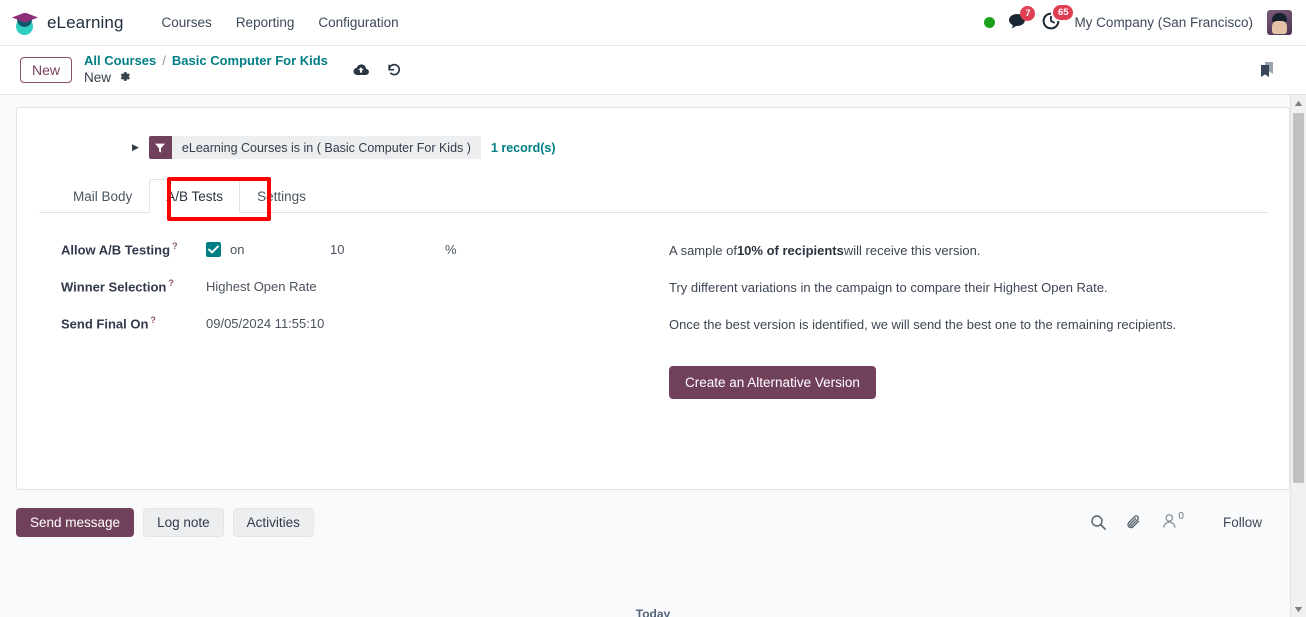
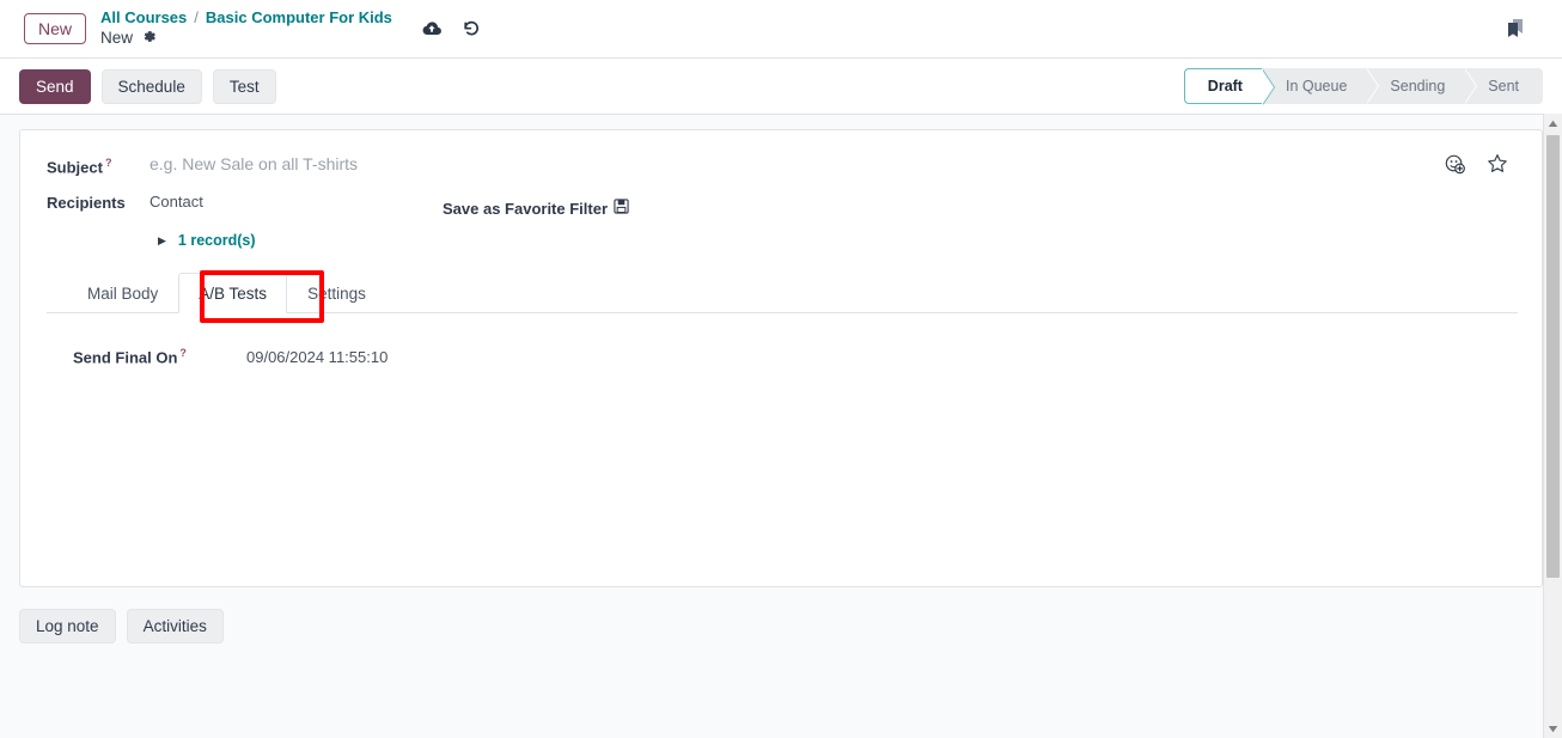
- eLearning
- Courses
- Reporting
- Configuration
- 7
- 65
- My Company (San Francisco)
  New
  All Courses
  /
  Basic Computer For Kids
  New
+ Send
+ Schedule
+ Test
+ Draft
+ In Queue
+ Sending
+ Sent
+ Subject ?
+ e.g. New Sale on all T-shirts
+ Recipients
+ Contact
+ Save as Favorite Filter
  ▶
- eLearning Courses is in ( Basic Computer For Kids )
  1 record(s)
  Mail Body
  A/B Tests
  Settings
- Allow A/B Testing ?
- on
- 10
- %
- Winner Selection ?
- Highest Open Rate
  Send Final On ?
- 09/05/2024 11:55:10
+ 09/06/2024 11:55:10
- A sample of
- 10% of recipients
- will receive this version.
- Try different variations in the campaign to compare their Highest Open Rate.
- Once the best version is identified, we will send the best one to the remaining recipients.
- Create an Alternative Version
- Send message
  Log note
  Activities
- 0
- Follow
- Today
